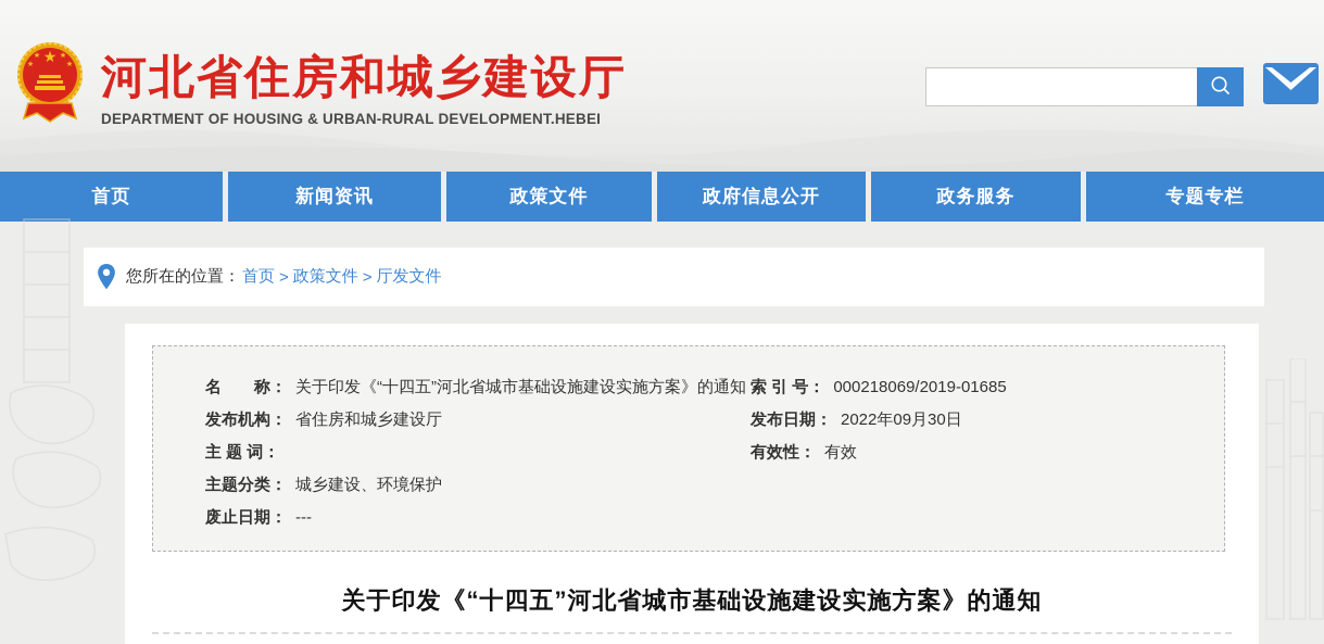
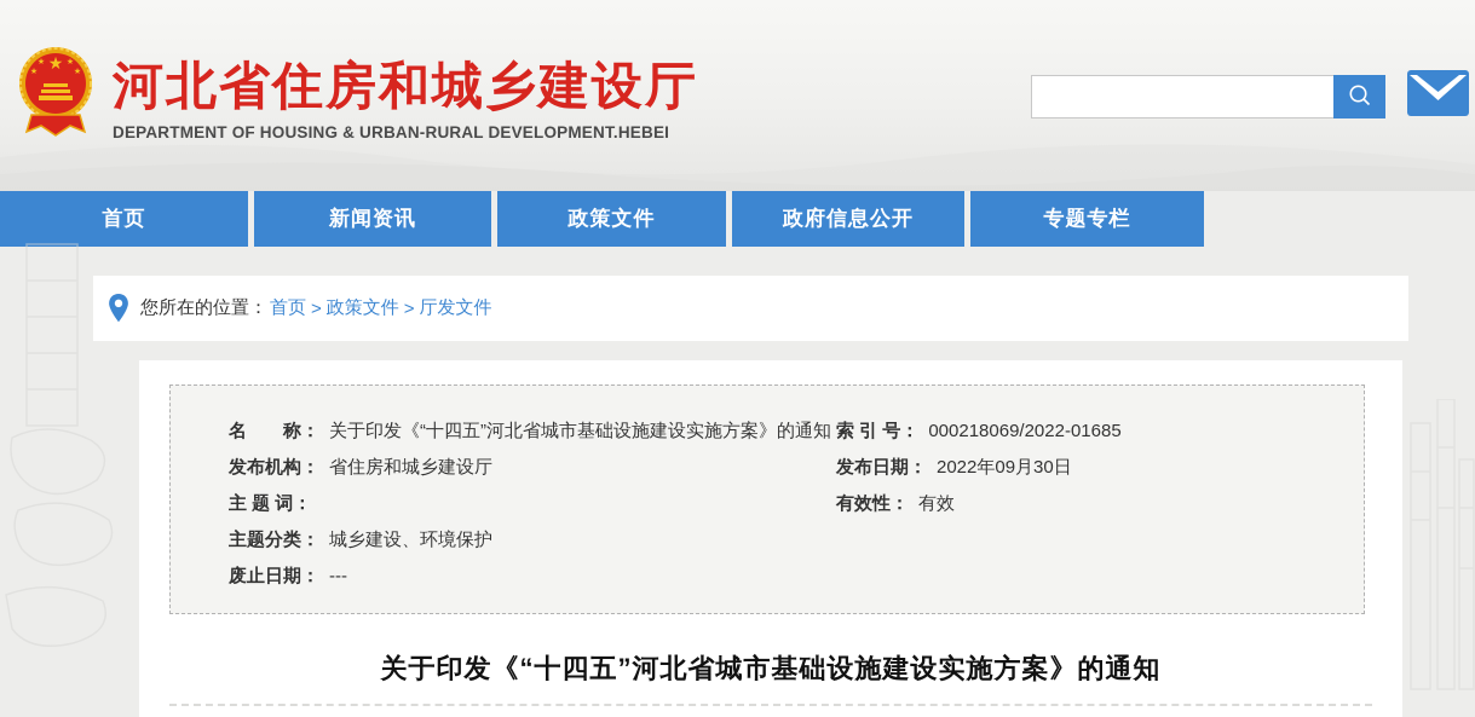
  ★
  河北省住房和城乡建设厅
  DEPARTMENT OF HOUSING & URBAN-RURAL DEVELOPMENT.HEBEI
  首页
  新闻资讯
  政策文件
  政府信息公开
- 政务服务
  专题专栏
  您所在的位置：
  首页
  >
  政策文件
  >
  厅发文件
  名 称： 关于印发《“十四五”河北省城市基础设施建设实施方案》的通知
  发布机构： 省住房和城乡建设厅
  主 题 词：
  主题分类： 城乡建设、环境保护
  废止日期： ---
- 索 引 号： 000218069/2019-01685
+ 索 引 号： 000218069/2022-01685
  发布日期： 2022年09月30日
  有效性： 有效
  关于印发《“十四五”河北省城市基础设施建设实施方案》的通知
